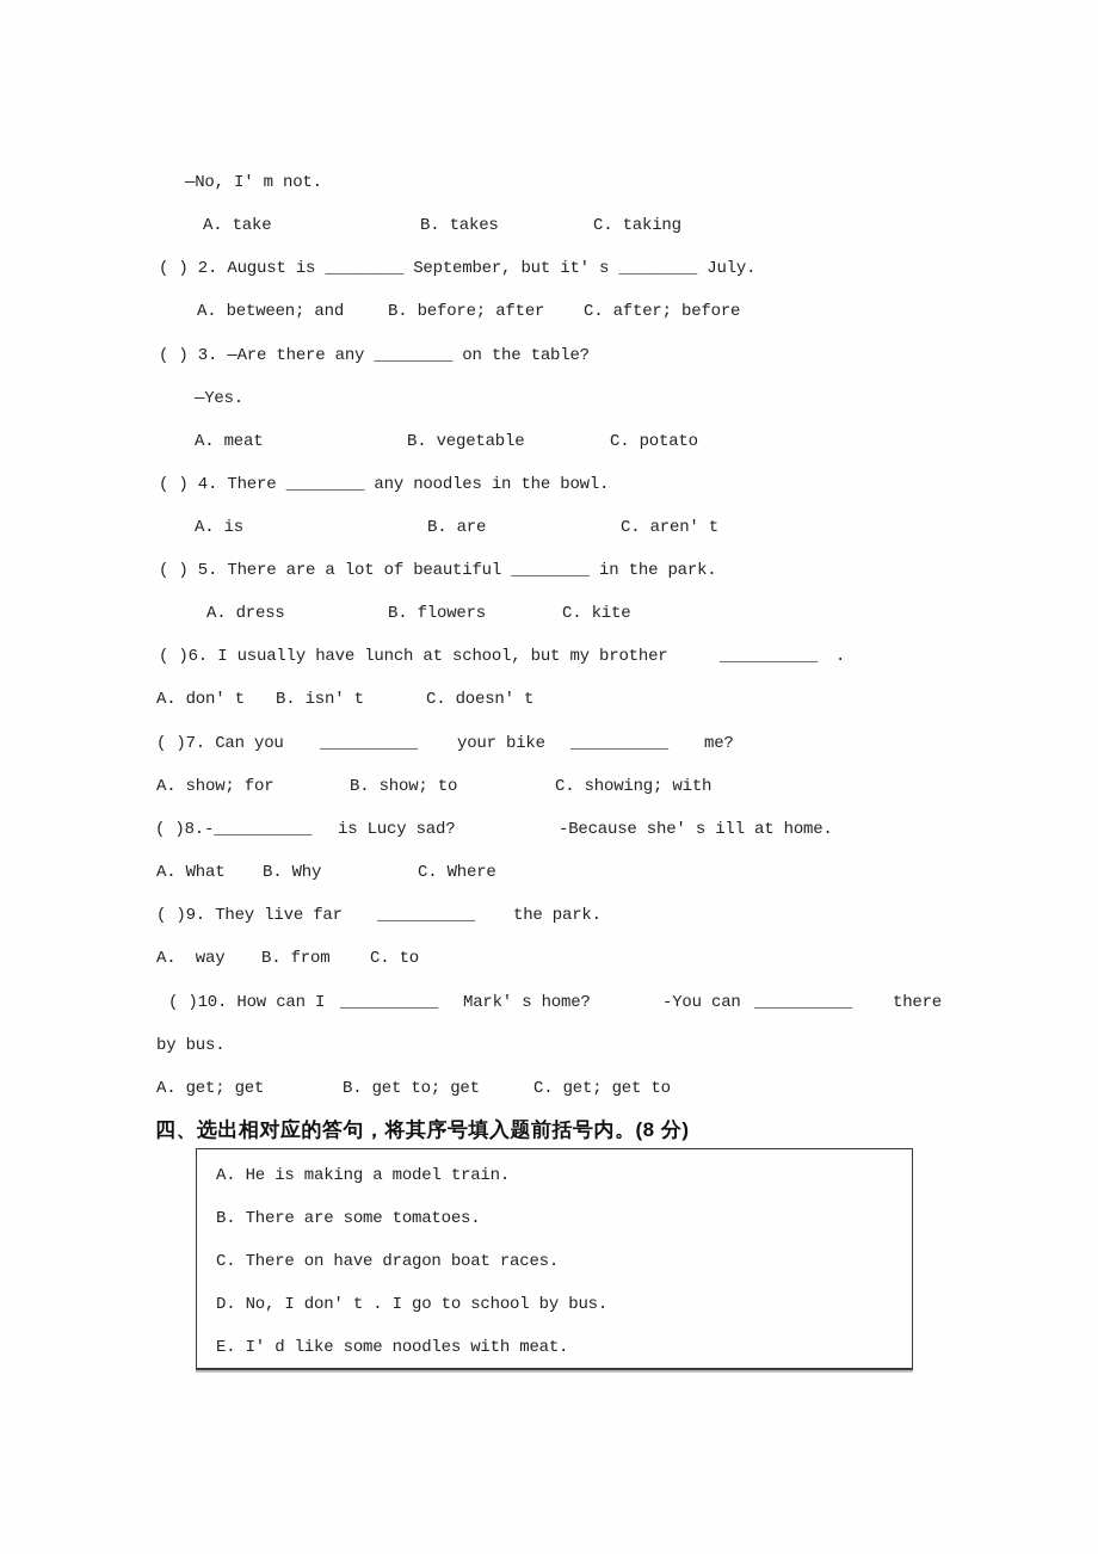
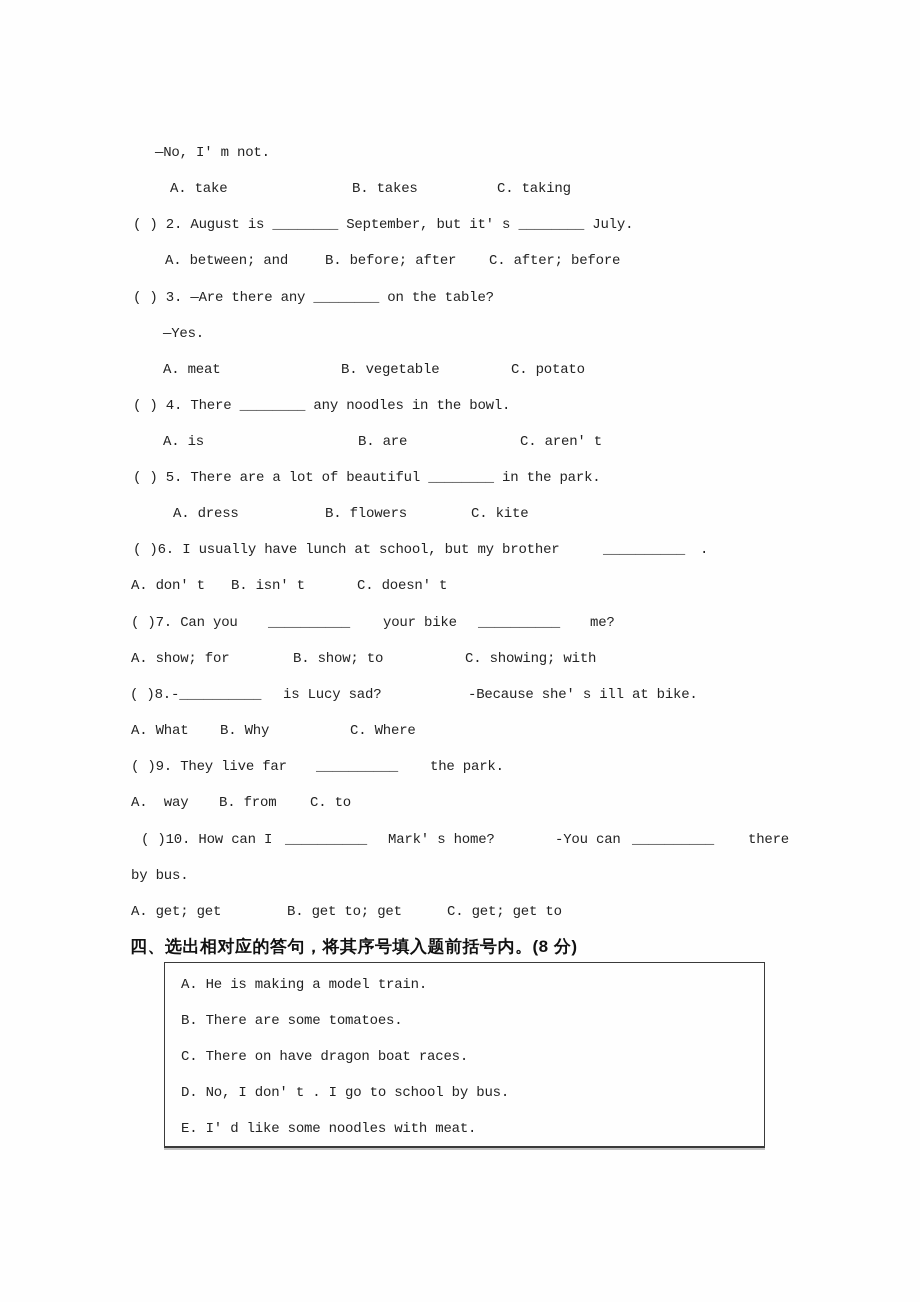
  —No, I' m not.
  A. take
  B. takes
  C. taking
  ( ) 2. August is ________ September, but it' s ________ July.
  A. between; and
  B. before; after
  C. after; before
  ( ) 3. —Are there any ________ on the table?
  —Yes.
  A. meat
  B. vegetable
  C. potato
  ( ) 4. There ________ any noodles in the bowl.
  A. is
  B. are
  C. aren' t
  ( ) 5. There are a lot of beautiful ________ in the park.
  A. dress
  B. flowers
  C. kite
  ( )6. I usually have lunch at school, but my brother
  __________
  .
  A. don' t
  B. isn' t
  C. doesn' t
  ( )7. Can you
  __________
  your bike
  __________
  me?
  A. show; for
  B. show; to
  C. showing; with
  ( )8.-__________
  is Lucy sad?
- -Because she' s ill at home.
+ -Because she' s ill at bike.
  A. What
  B. Why
  C. Where
  ( )9. They live far
  __________
  the park.
  A. way
  B. from
  C. to
  ( )10. How can I
  __________
  Mark' s home?
  -You can
  __________
  there
  by bus.
  A. get; get
  B. get to; get
  C. get; get to
  四、选出相对应的答句，将其序号填入题前括号内。(8 分)
  A. He is making a model train.
  B. There are some tomatoes.
  C. There on have dragon boat races.
  D. No, I don' t . I go to school by bus.
  E. I' d like some noodles with meat.
